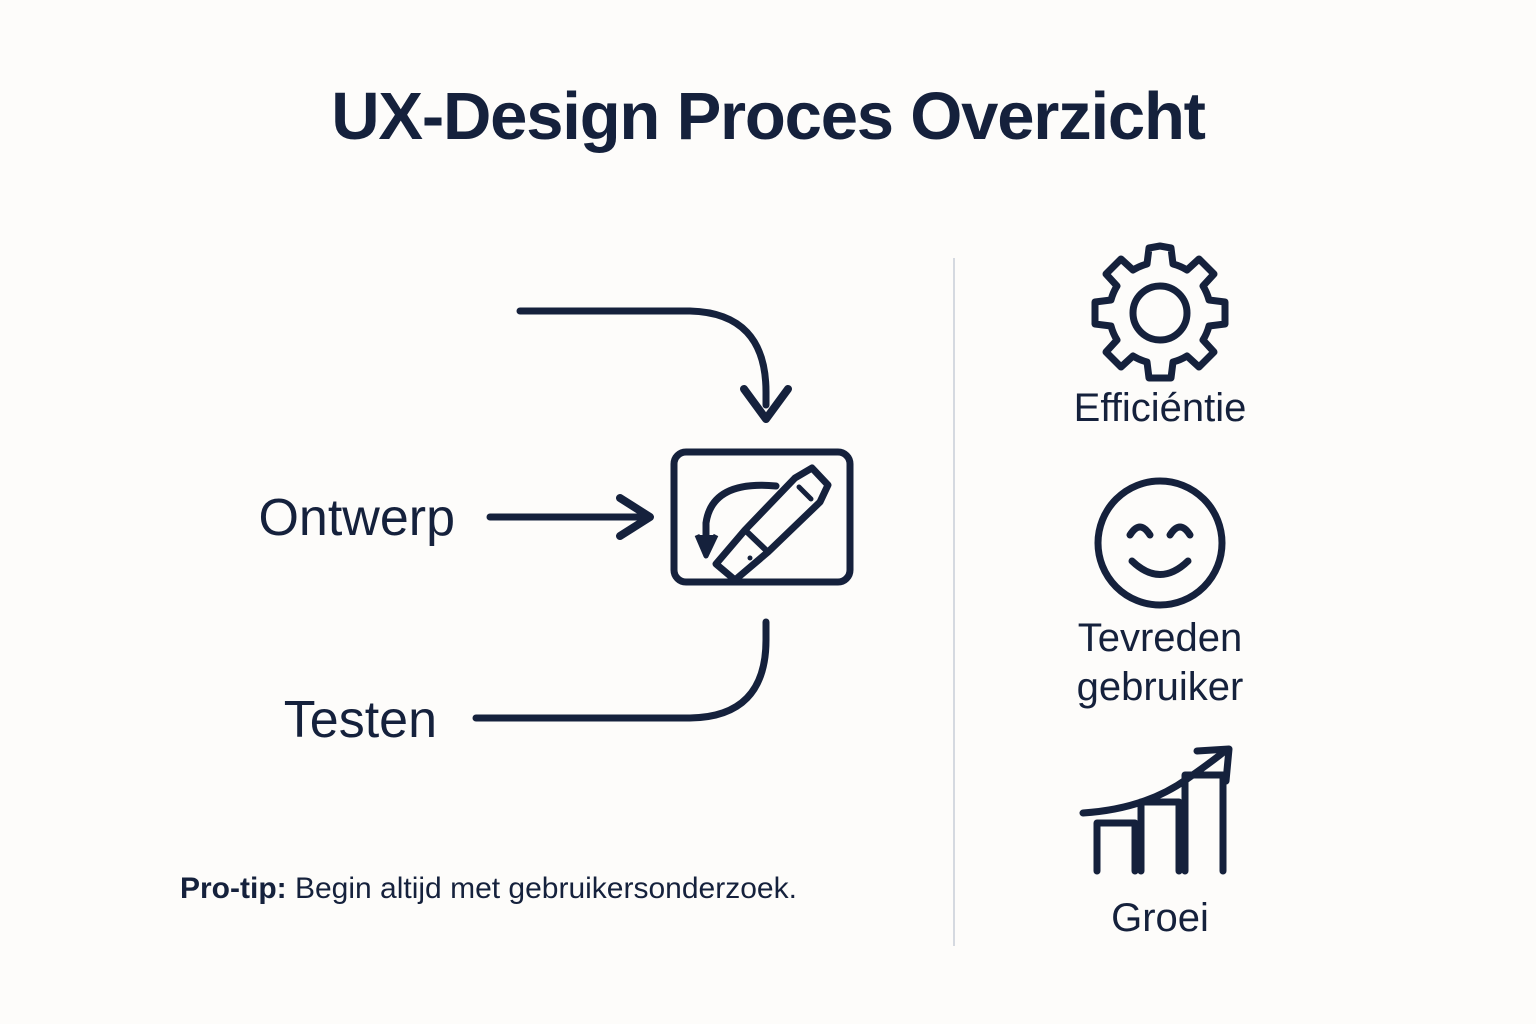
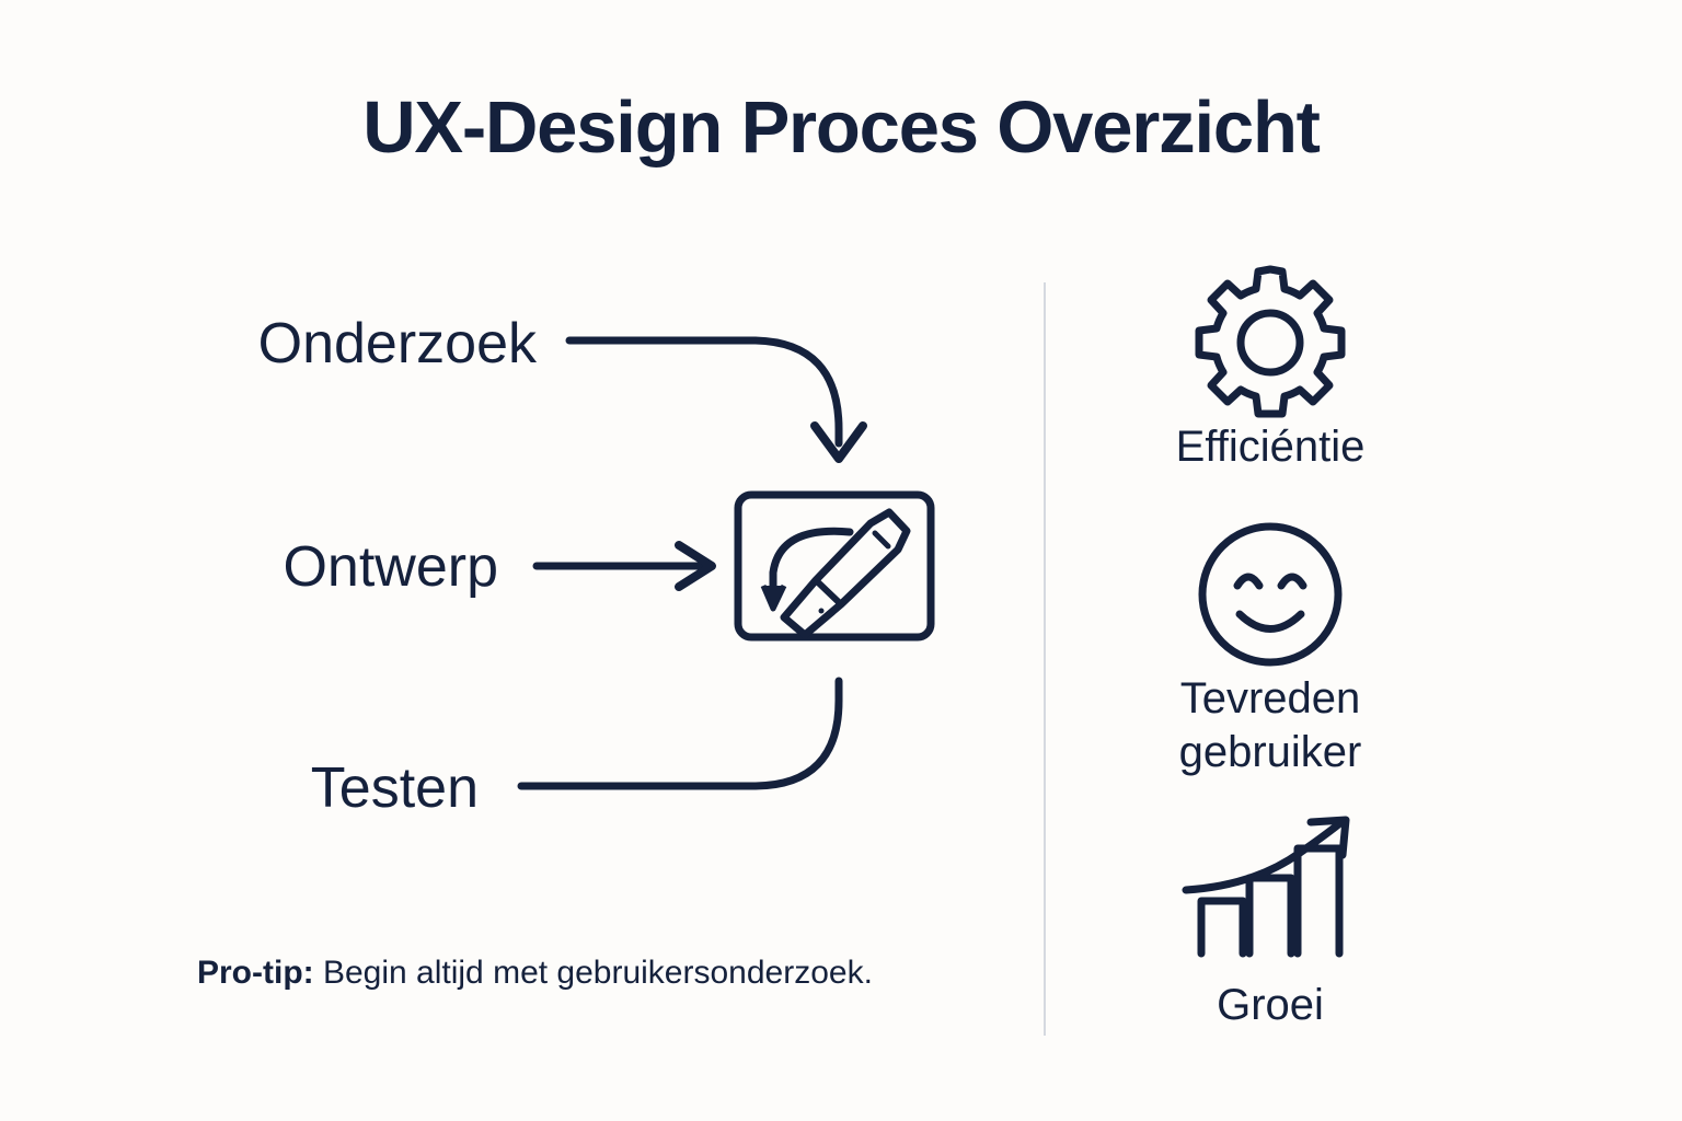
  UX-Design Proces Overzicht
+ Onderzoek
  Ontwerp
  Testen
  Pro-tip: Begin altijd met gebruikersonderzoek.
  Efficiéntie
  Tevreden
  gebruiker
  Groei
